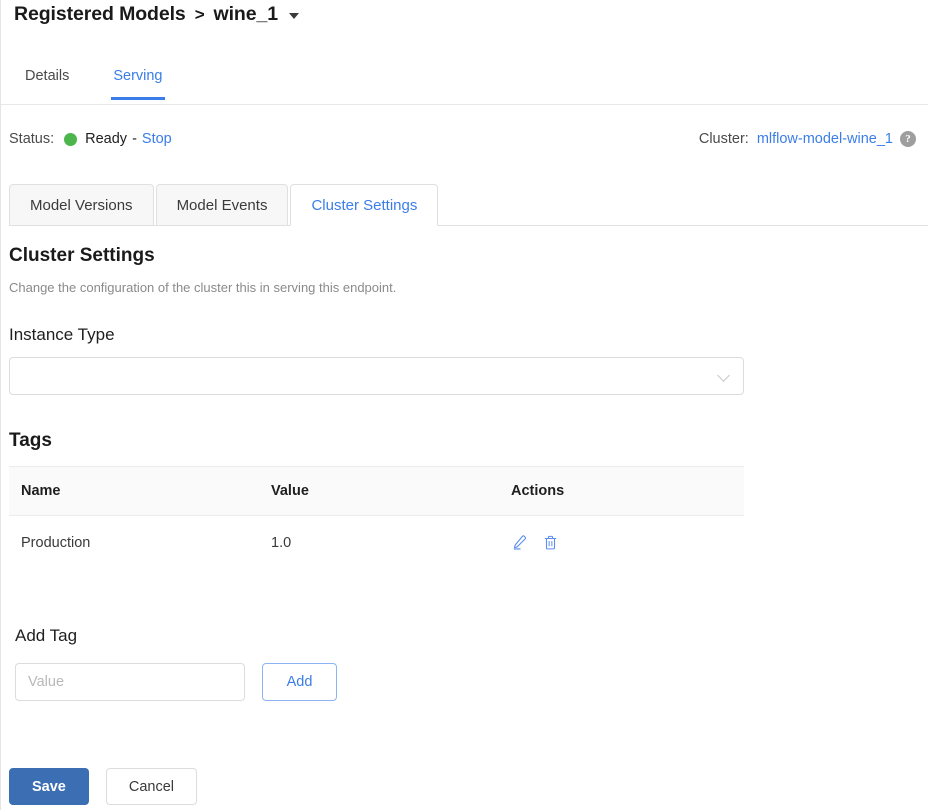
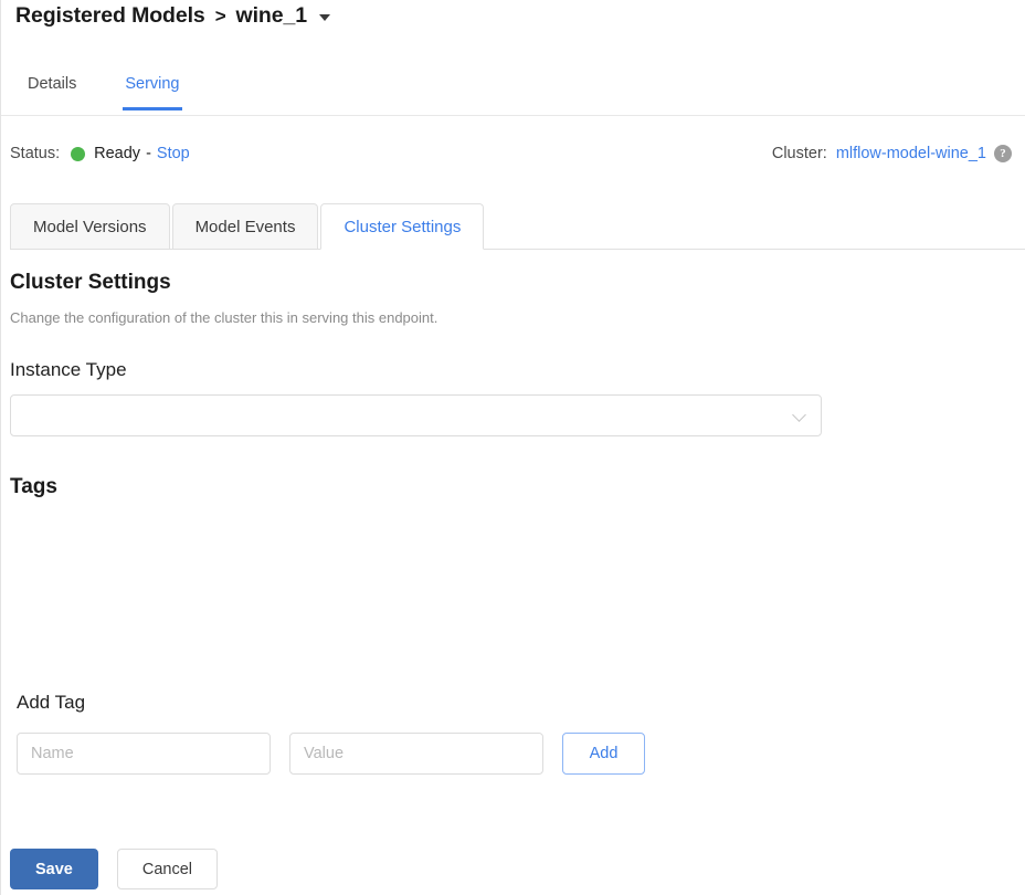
  Registered Models
  >
  wine_1
  Details
  Serving
  Status:
  Ready
  -
  Stop
  Cluster:
  mlflow-model-wine_1
  ?
  Model Versions
  Model Events
  Cluster Settings
  Cluster Settings
  Change the configuration of the cluster this in serving this endpoint.
  Instance Type
  Tags
- Name	Value	Actions
- Production	1.0
  Add Tag
+ Name
  Value
  Add
  Save
  Cancel
